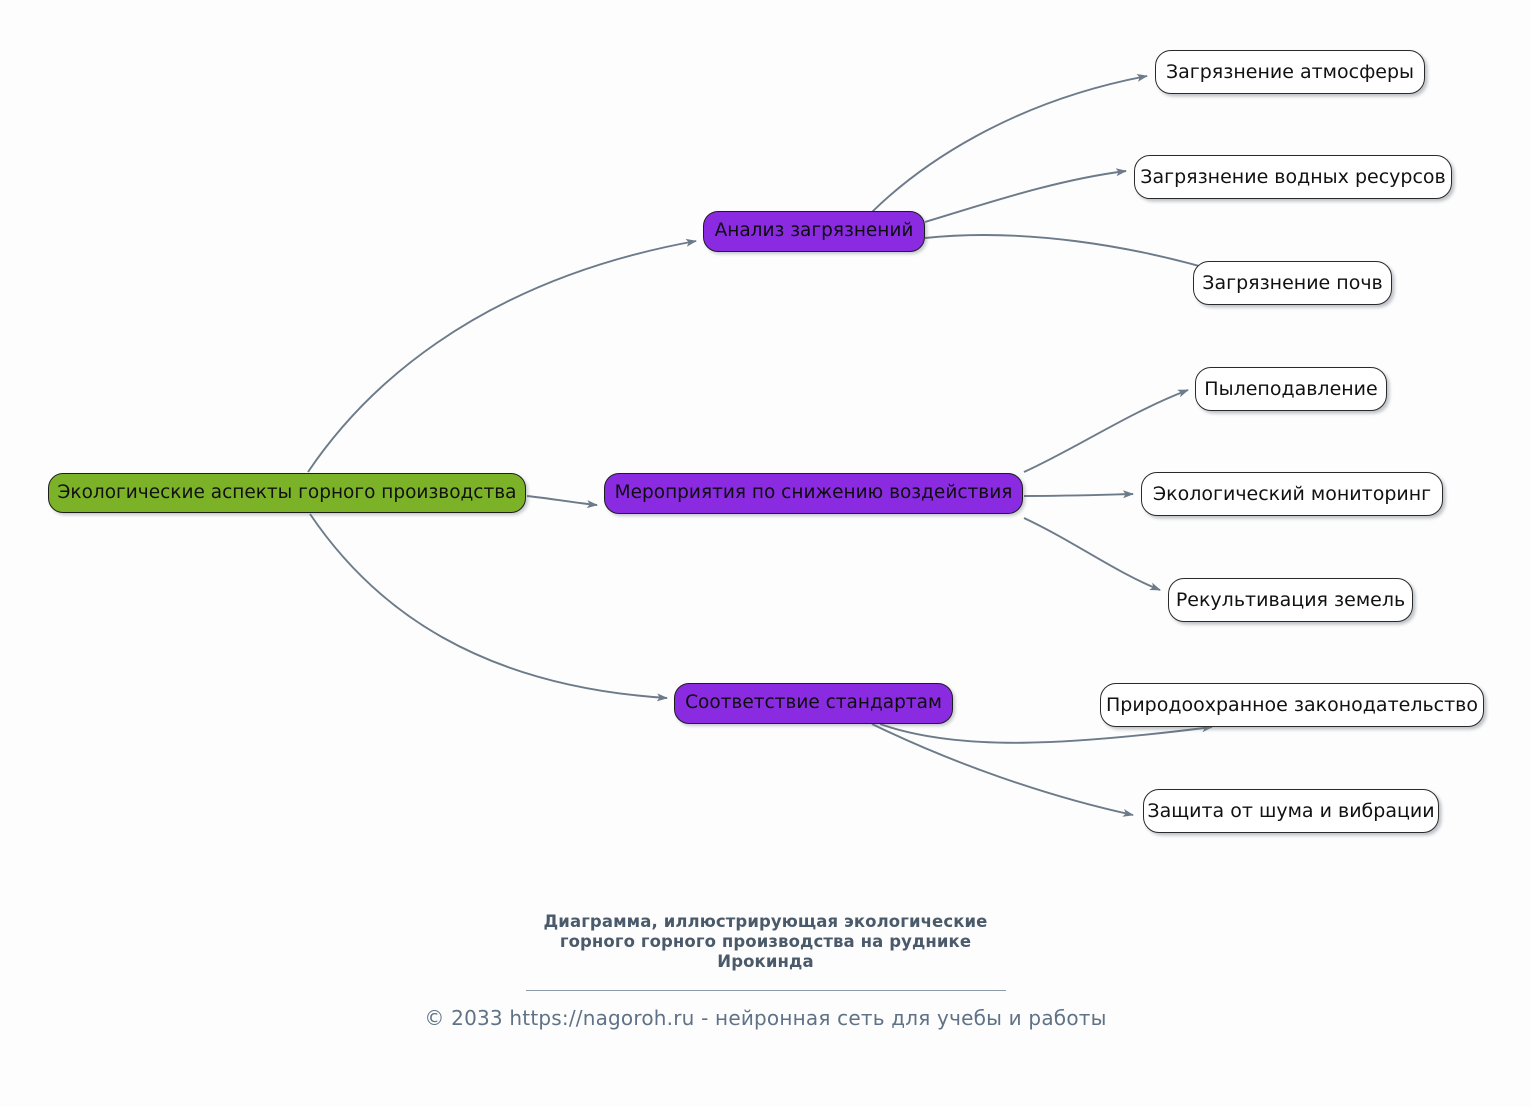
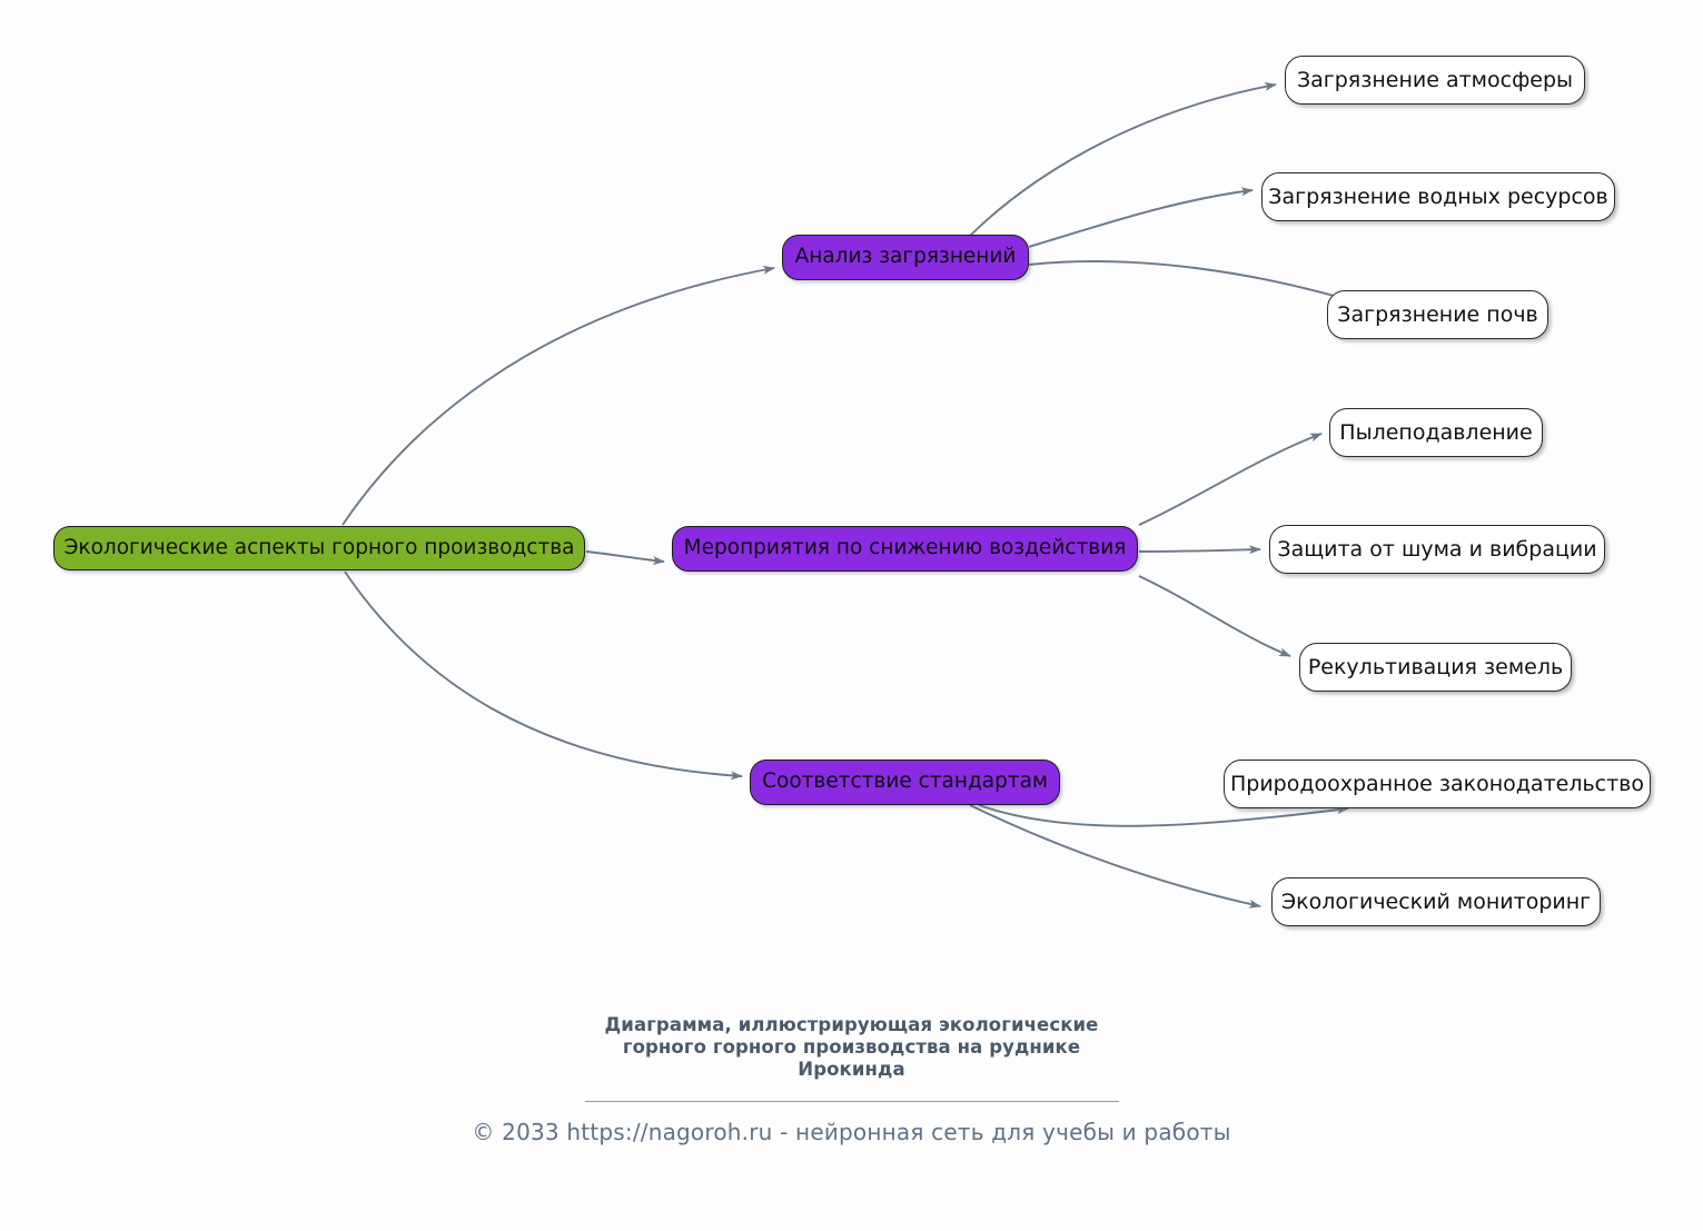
  Экологические аспекты горного производства
  Анализ загрязнений
  Загрязнение атмосферы
  Загрязнение водных ресурсов
  Загрязнение почв
  Мероприятия по снижению воздействия
  Пылеподавление
- Экологический мониторинг
+ Защита от шума и вибрации
  Рекультивация земель
  Соответствие стандартам
  Природоохранное законодательство
- Защита от шума и вибрации
+ Экологический мониторинг
  Диаграмма, иллюстрирующая экологические
  горного горного производства на руднике
  Ирокинда
  © 2033 https://nagoroh.ru - нейронная сеть для учебы и работы
